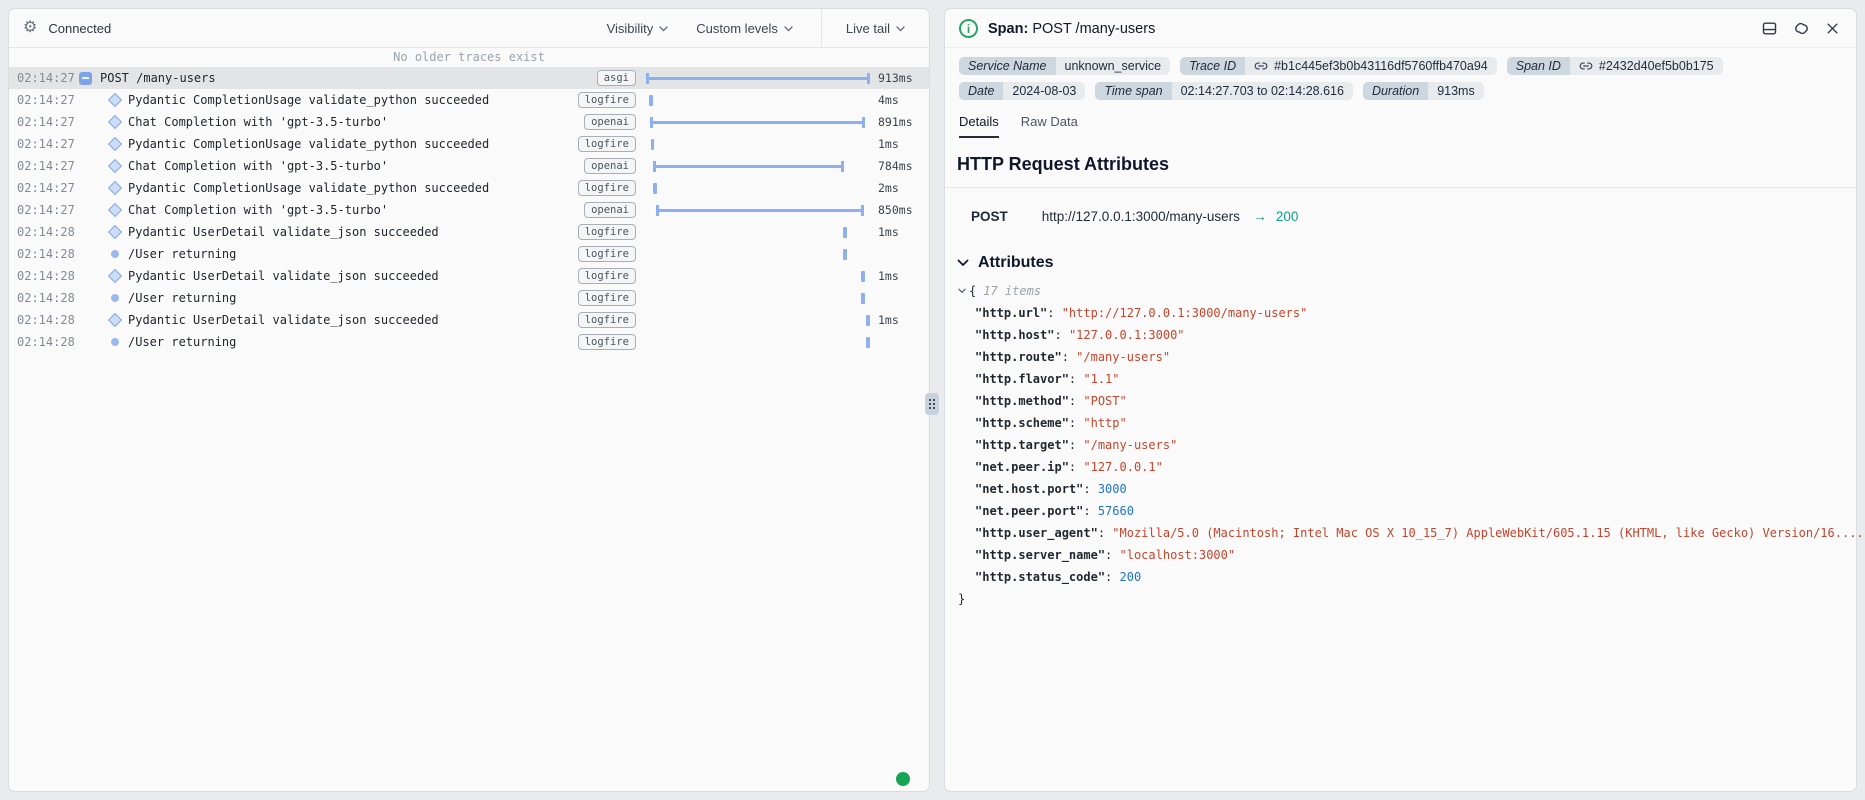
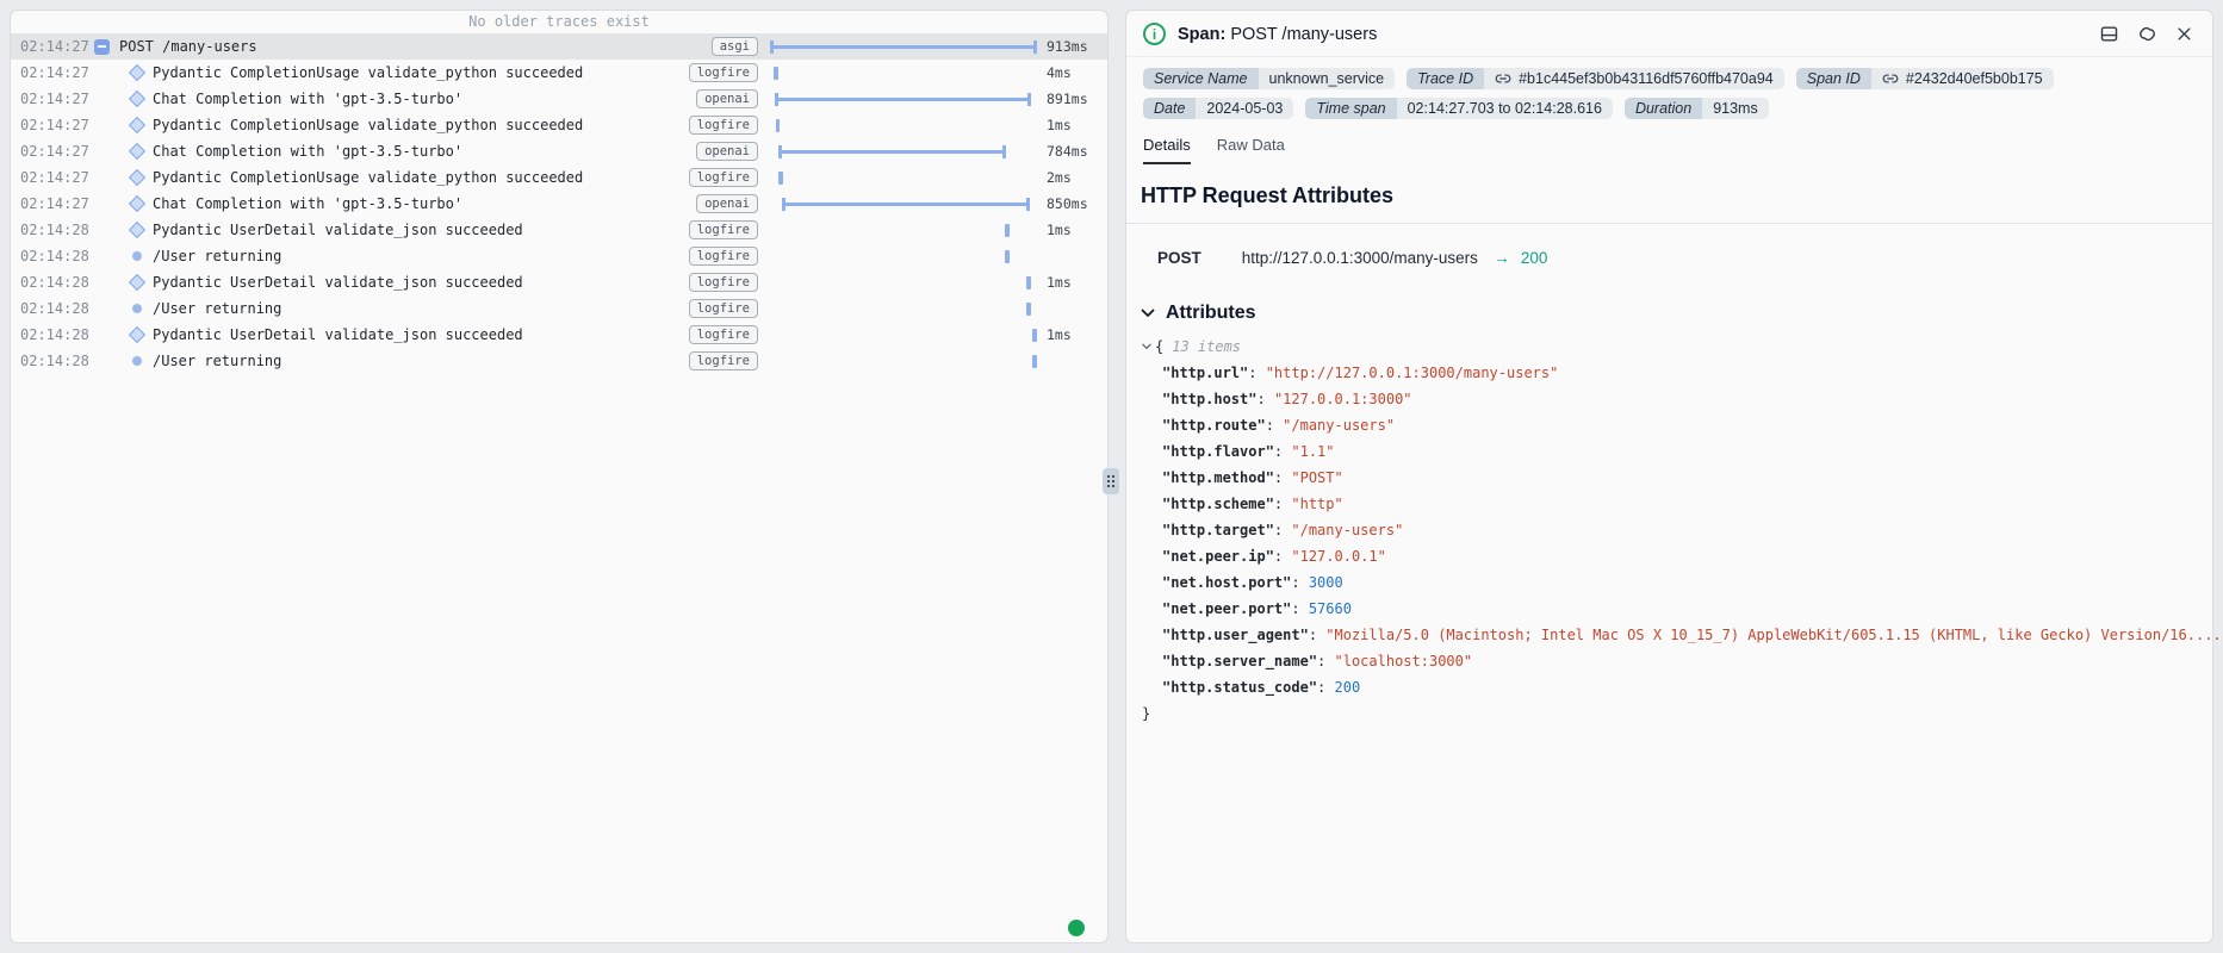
- ⚙
- Connected
- Visibility
- Custom levels
- Live tail
  No older traces exist
  02:14:27
  POST /many-users
  asgi
  913ms
  02:14:27
  Pydantic CompletionUsage validate_python succeeded
  logfire
  4ms
  02:14:27
  Chat Completion with 'gpt-3.5-turbo'
  openai
  891ms
  02:14:27
  Pydantic CompletionUsage validate_python succeeded
  logfire
  1ms
  02:14:27
  Chat Completion with 'gpt-3.5-turbo'
  openai
  784ms
  02:14:27
  Pydantic CompletionUsage validate_python succeeded
  logfire
  2ms
  02:14:27
  Chat Completion with 'gpt-3.5-turbo'
  openai
  850ms
  02:14:28
  Pydantic UserDetail validate_json succeeded
  logfire
  1ms
  02:14:28
  /User returning
  logfire
  02:14:28
  Pydantic UserDetail validate_json succeeded
  logfire
  1ms
  02:14:28
  /User returning
  logfire
  02:14:28
  Pydantic UserDetail validate_json succeeded
  logfire
  1ms
  02:14:28
  /User returning
  logfire
  i
  Span: POST /many-users
  Service Name
  unknown_service
  Trace ID
  #b1c445ef3b0b43116df5760ffb470a94
  Span ID
  #2432d40ef5b0b175
  Date
- 2024-08-03
+ 2024-05-03
  Time span
  02:14:27.703 to 02:14:28.616
  Duration
  913ms
  Details
  Raw Data
  HTTP Request Attributes
  POST
  http://127.0.0.1:3000/many-users
  →
  200
  Attributes
  {
- 17 items
+ 13 items
  "http.url": "http://127.0.0.1:3000/many-users"
  "http.host": "127.0.0.1:3000"
  "http.route": "/many-users"
  "http.flavor": "1.1"
  "http.method": "POST"
  "http.scheme": "http"
  "http.target": "/many-users"
  "net.peer.ip": "127.0.0.1"
  "net.host.port": 3000
  "net.peer.port": 57660
  "http.user_agent": "Mozilla/5.0 (Macintosh; Intel Mac OS X 10_15_7) AppleWebKit/605.1.15 (KHTML, like Gecko) Version/16....
  "http.server_name": "localhost:3000"
  "http.status_code": 200
  }
